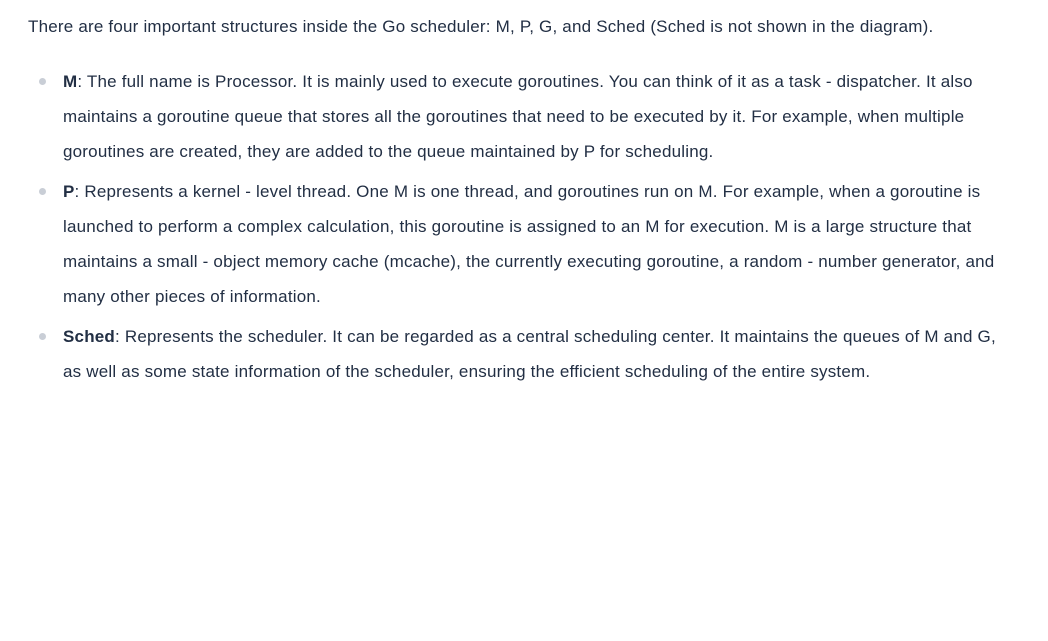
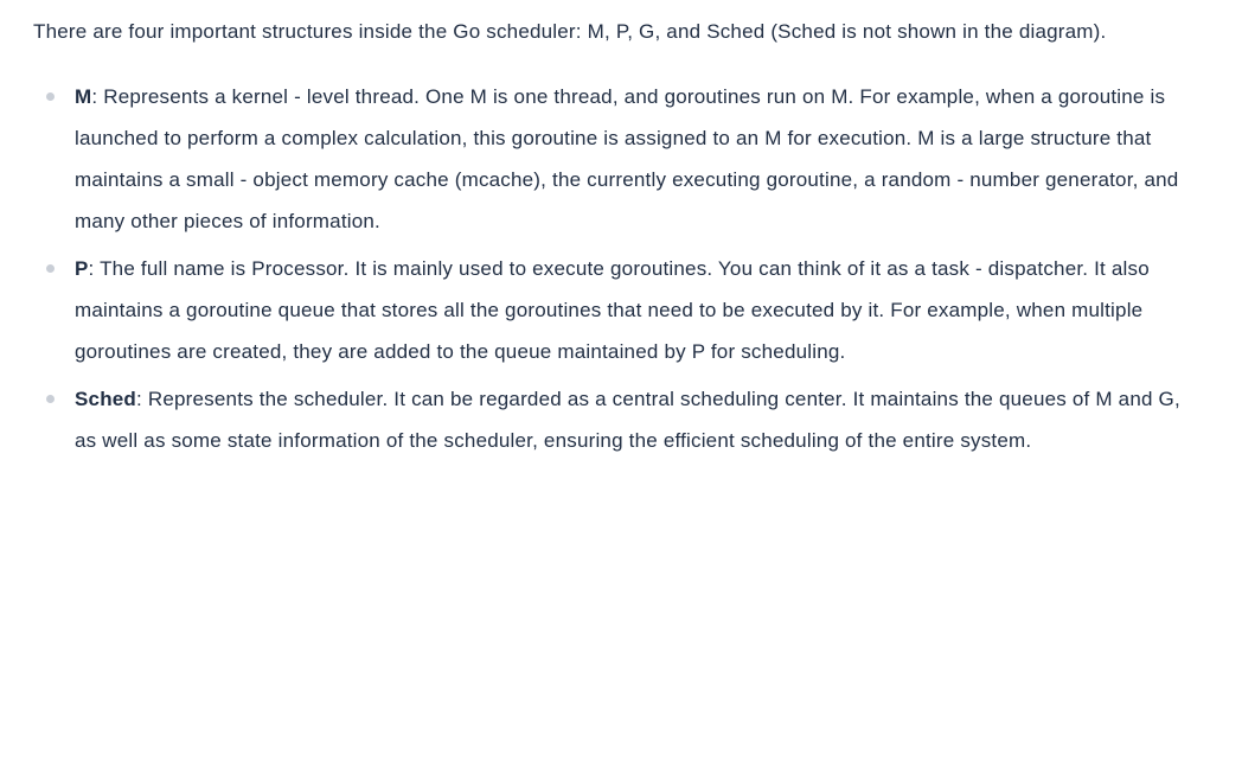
  There are four important structures inside the Go scheduler: M, P, G, and Sched (Sched is not shown in the diagram).
- M: The full name is Processor. It is mainly used to execute goroutines. You can think of it as a task - dispatcher. It also maintains a goroutine queue that stores all the goroutines that need to be executed by it. For example, when multiple goroutines are created, they are added to the queue maintained by P for scheduling.
+ M: Represents a kernel - level thread. One M is one thread, and goroutines run on M. For example, when a goroutine is launched to perform a complex calculation, this goroutine is assigned to an M for execution. M is a large structure that maintains a small - object memory cache (mcache), the currently executing goroutine, a random - number generator, and many other pieces of information.
- P: Represents a kernel - level thread. One M is one thread, and goroutines run on M. For example, when a goroutine is launched to perform a complex calculation, this goroutine is assigned to an M for execution. M is a large structure that maintains a small - object memory cache (mcache), the currently executing goroutine, a random - number generator, and many other pieces of information.
+ P: The full name is Processor. It is mainly used to execute goroutines. You can think of it as a task - dispatcher. It also maintains a goroutine queue that stores all the goroutines that need to be executed by it. For example, when multiple goroutines are created, they are added to the queue maintained by P for scheduling.
  Sched: Represents the scheduler. It can be regarded as a central scheduling center. It maintains the queues of M and G, as well as some state information of the scheduler, ensuring the efficient scheduling of the entire system.
